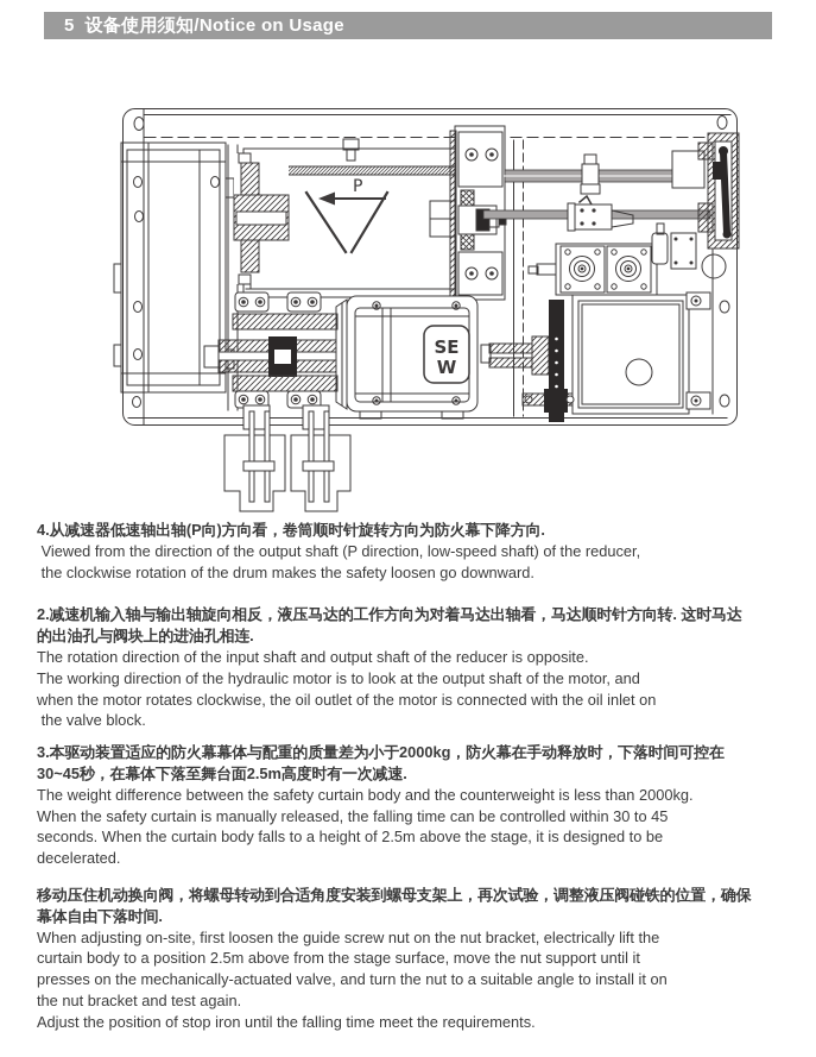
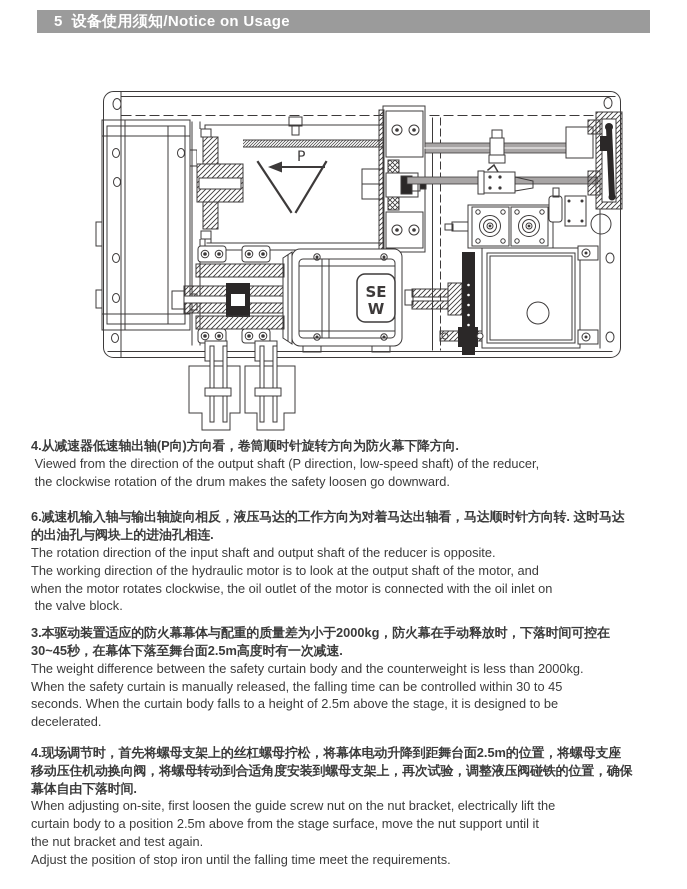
  5 设备使用须知/Notice on Usage
  P
  SE
  W
  4.从减速器低速轴出轴(P向)方向看，卷筒顺时针旋转方向为防火幕下降方向.
  Viewed from the direction of the output shaft (P direction, low-speed shaft) of the reducer,
  the clockwise rotation of the drum makes the safety loosen go downward.
- 2.减速机输入轴与输出轴旋向相反，液压马达的工作方向为对着马达出轴看，马达顺时针方向转. 这时马达
+ 6.减速机输入轴与输出轴旋向相反，液压马达的工作方向为对着马达出轴看，马达顺时针方向转. 这时马达
  的出油孔与阀块上的进油孔相连.
  The rotation direction of the input shaft and output shaft of the reducer is opposite.
  The working direction of the hydraulic motor is to look at the output shaft of the motor, and
  when the motor rotates clockwise, the oil outlet of the motor is connected with the oil inlet on
  the valve block.
  3.本驱动装置适应的防火幕幕体与配重的质量差为小于2000kg，防火幕在手动释放时，下落时间可控在
  30~45秒，在幕体下落至舞台面2.5m高度时有一次减速.
  The weight difference between the safety curtain body and the counterweight is less than 2000kg.
  When the safety curtain is manually released, the falling time can be controlled within 30 to 45
  seconds. When the curtain body falls to a height of 2.5m above the stage, it is designed to be
  decelerated.
+ 4.现场调节时，首先将螺母支架上的丝杠螺母拧松，将幕体电动升降到距舞台面2.5m的位置，将螺母支座
  移动压住机动换向阀，将螺母转动到合适角度安装到螺母支架上，再次试验，调整液压阀碰铁的位置，确保
  幕体自由下落时间.
  When adjusting on-site, first loosen the guide screw nut on the nut bracket, electrically lift the
  curtain body to a position 2.5m above from the stage surface, move the nut support until it
- presses on the mechanically-actuated valve, and turn the nut to a suitable angle to install it on
  the nut bracket and test again.
  Adjust the position of stop iron until the falling time meet the requirements.
